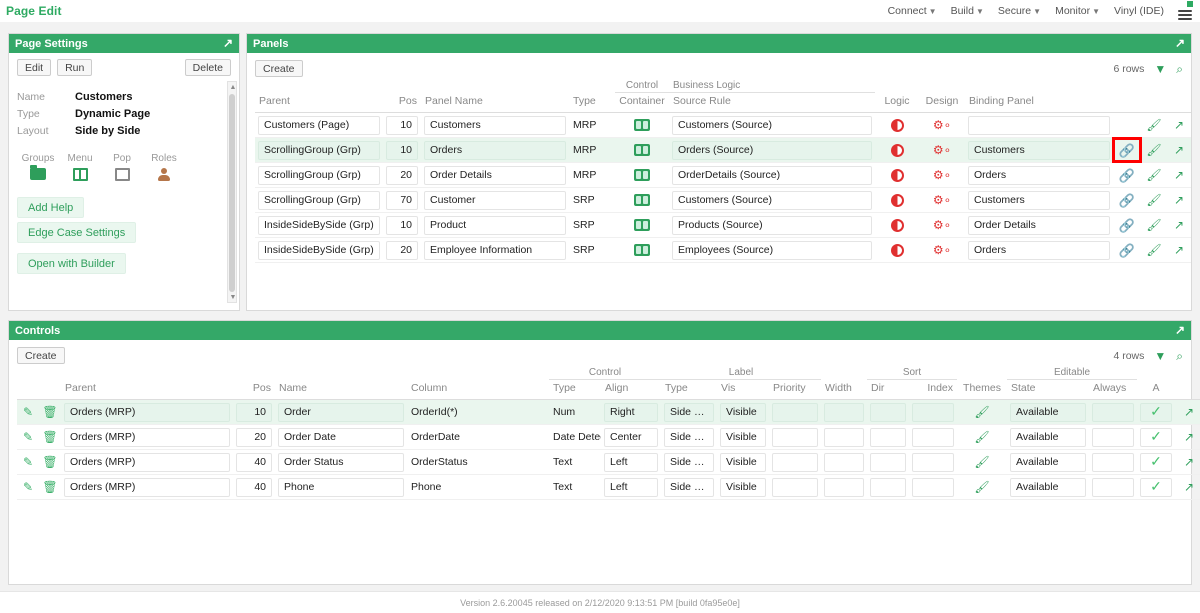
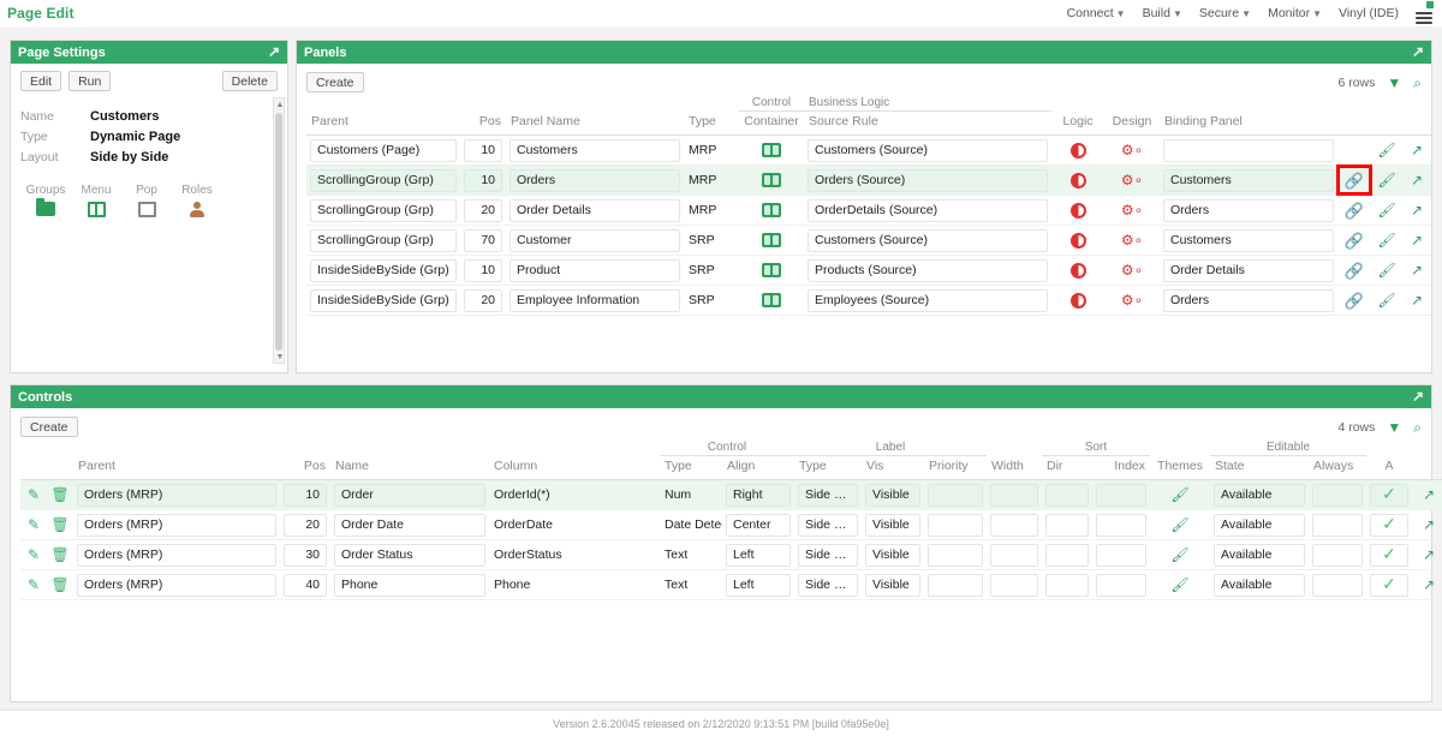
  Page Edit
  Connect ▼
  Build ▼
  Secure ▼
  Monitor ▼
  Vinyl (IDE)
  Page Settings
  ↗
  Edit
  Run
  Delete
  Name
  Customers
  Type
  Dynamic Page
  Layout
  Side by Side
  Groups
  Menu
  Pop
  Roles
- Add Help
- Edge Case Settings
- Open with Builder
  Panels
  ↗
  Create
  6 rows
  ▼
  ⌕
  	Control	Business Logic
  Parent	Pos	Panel Name	Type	Container	Source Rule	Logic	Design	Binding Panel
  Customers (Page)	10	Customers	MRP		Customers (Source)		⚙∘			🖌	↗
  ScrollingGroup (Grp)	10	Orders	MRP		Orders (Source)		⚙∘	Customers	🔗	🖌	↗
  ScrollingGroup (Grp)	20	Order Details	MRP		OrderDetails (Source)		⚙∘	Orders	🔗	🖌	↗
  ScrollingGroup (Grp)	70	Customer	SRP		Customers (Source)		⚙∘	Customers	🔗	🖌	↗
  InsideSideBySide (Grp)	10	Product	SRP		Products (Source)		⚙∘	Order Details	🔗	🖌	↗
  InsideSideBySide (Grp)	20	Employee Information	SRP		Employees (Source)		⚙∘	Orders	🔗	🖌	↗
  Controls
  ↗
  Create
  4 rows
  ▼
  ⌕
  	Control	Label		Sort		Editable
  		Parent	Pos	Name	Column	Type	Align	Type	Vis	Priority	Width	Dir	Index	Themes	State	Always	A
  ✎	🗑	Orders (MRP)	10	Order	OrderId(*)	Num	Right	Side by ..	Visible					🖌	Available		✓	↗
  ✎	🗑	Orders (MRP)	20	Order Date	OrderDate	Date Dete	Center	Side by ..	Visible					🖌	Available		✓	↗
- ✎	🗑	Orders (MRP)	40	Order Status	OrderStatus	Text	Left	Side by ..	Visible					🖌	Available		✓	↗
+ ✎	🗑	Orders (MRP)	30	Order Status	OrderStatus	Text	Left	Side by ..	Visible					🖌	Available		✓	↗
  ✎	🗑	Orders (MRP)	40	Phone	Phone	Text	Left	Side by ..	Visible					🖌	Available		✓	↗
  Version 2.6.20045 released on 2/12/2020 9:13:51 PM [build 0fa95e0e]
